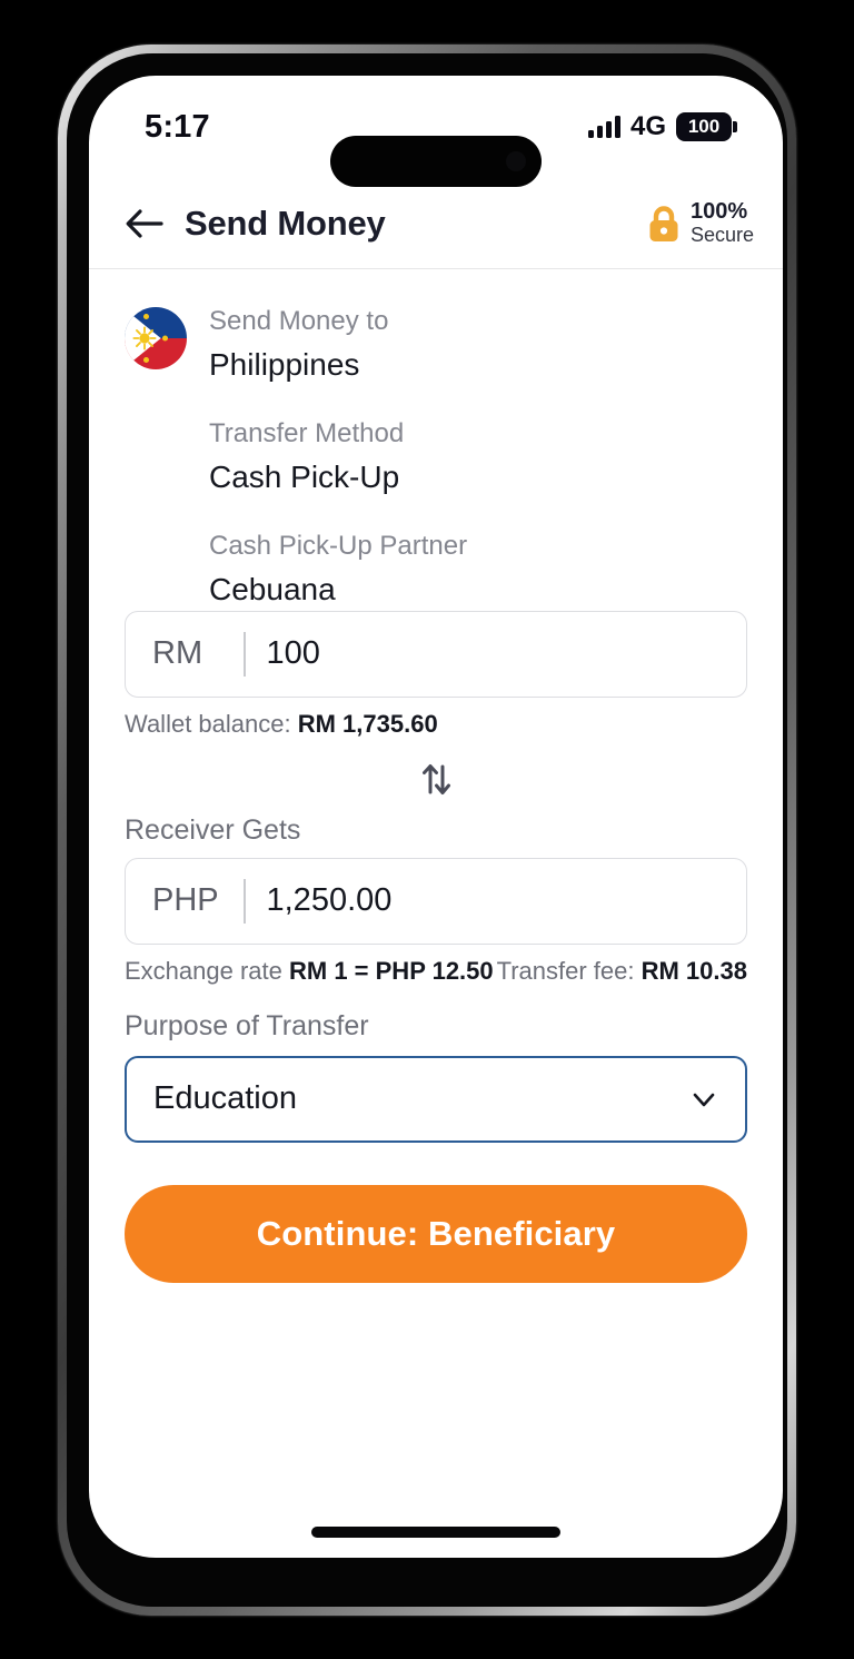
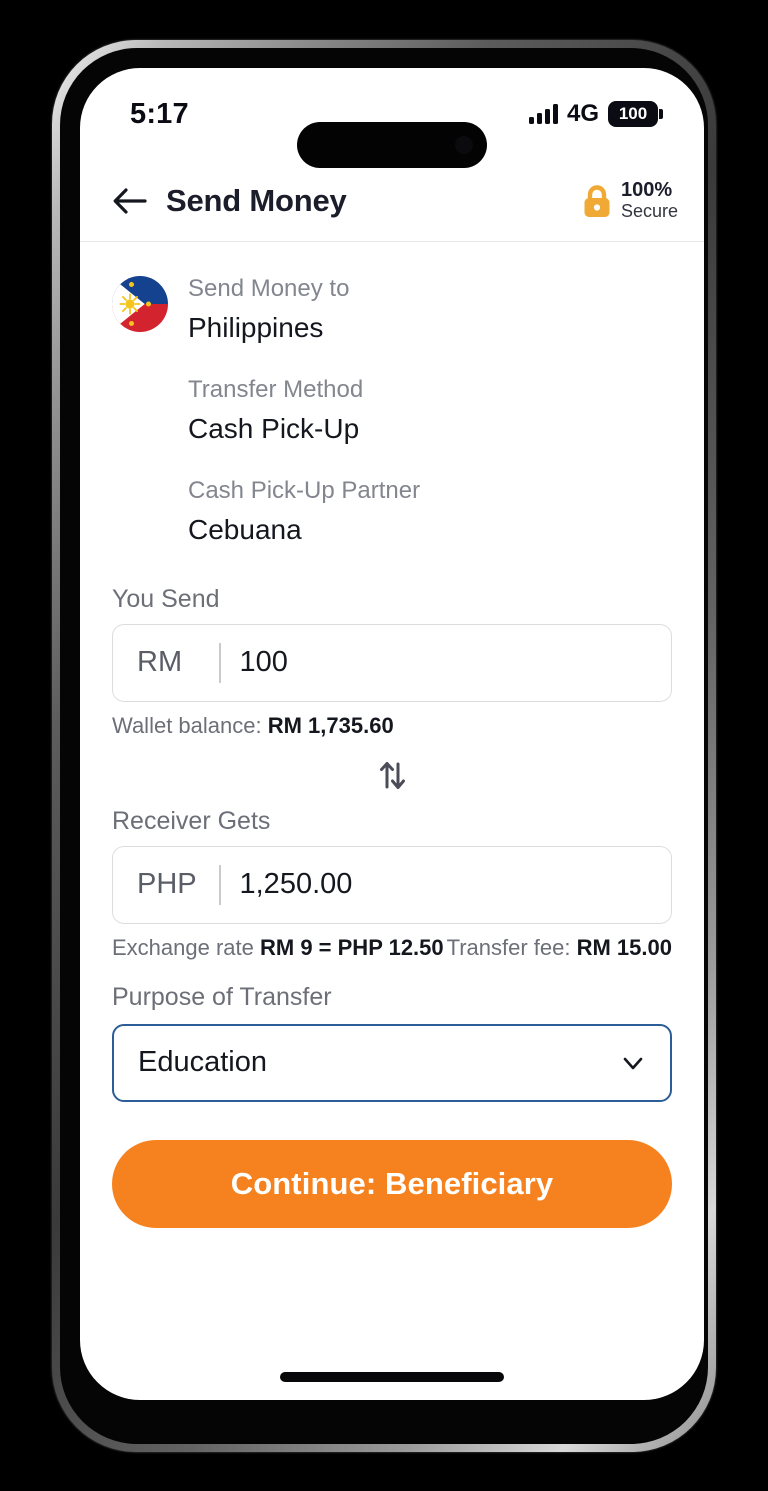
  5:17
  4G
  100
  Send Money
  100%
  Secure
  Send Money to
  Philippines
  Transfer Method
  Cash Pick-Up
  Cash Pick-Up Partner
  Cebuana
+ You Send
  RM
  100
  Wallet balance: RM 1,735.60
  Receiver Gets
  PHP
  1,250.00
- Exchange rate RM 1 = PHP 12.50
+ Exchange rate RM 9 = PHP 12.50
- Transfer fee: RM 10.38
+ Transfer fee: RM 15.00
  Purpose of Transfer
  Education
  Continue: Beneficiary
